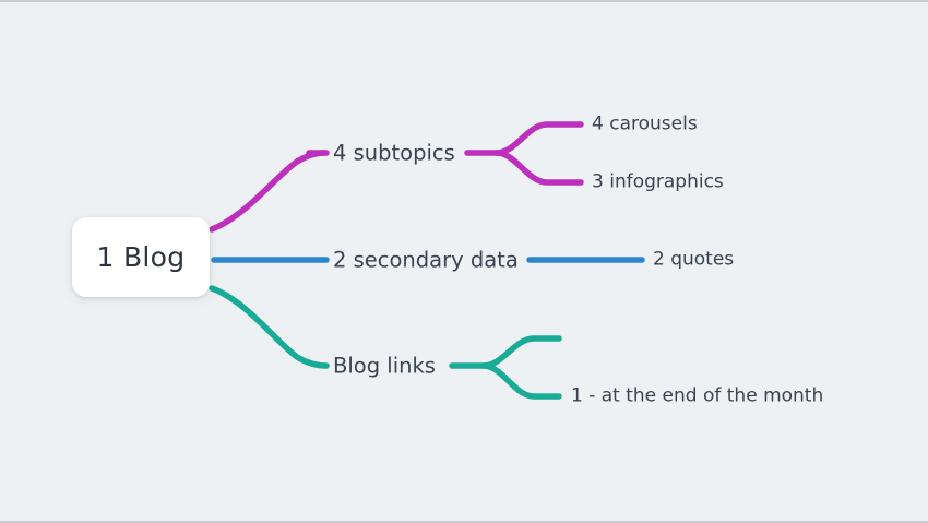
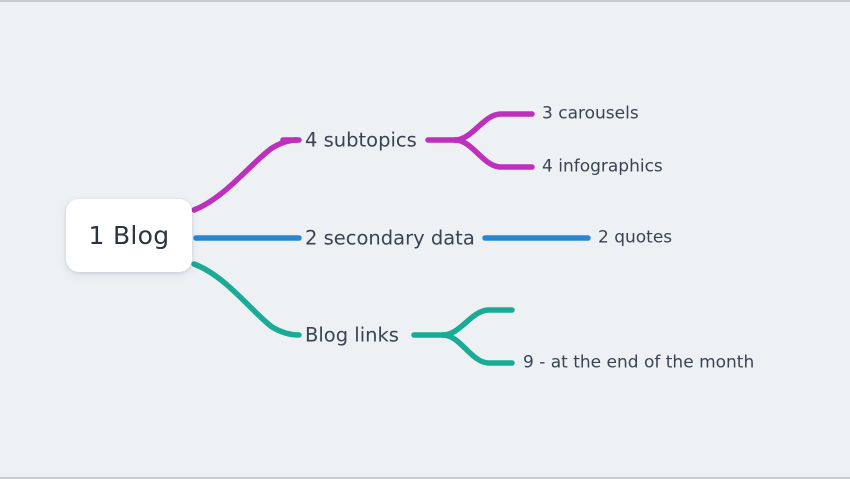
  1 Blog
  4 subtopics
  2 secondary data
  Blog links
- 4 carousels
+ 3 carousels
- 3 infographics
+ 4 infographics
  2 quotes
- 1 - at the end of the month
+ 9 - at the end of the month
